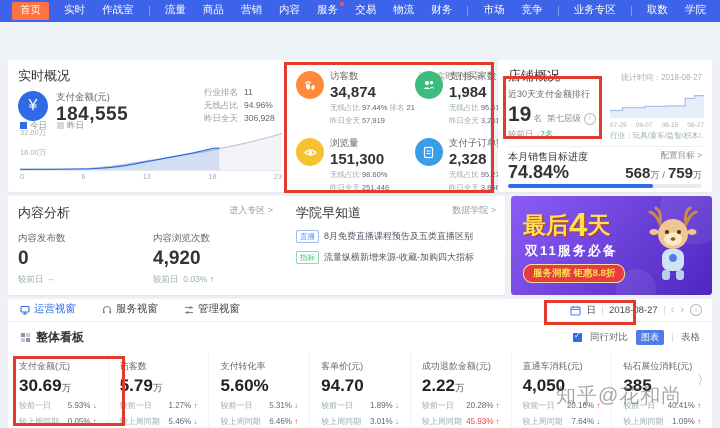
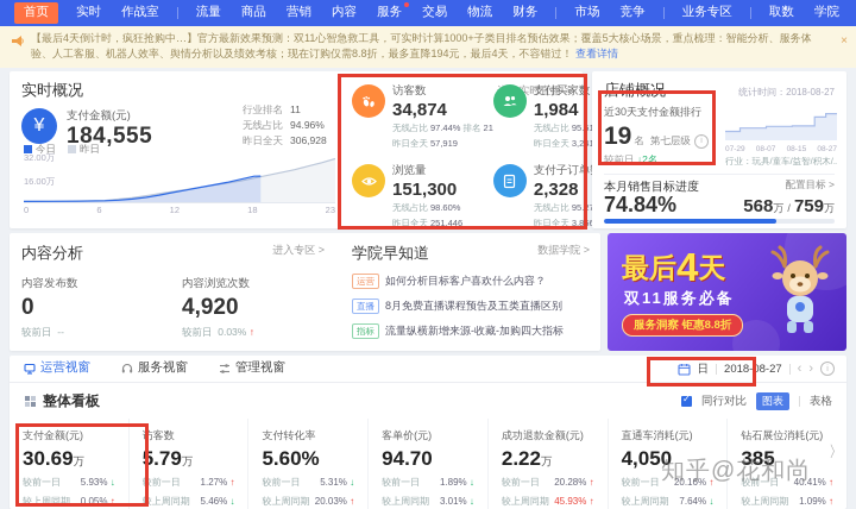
  首页
  实时
  作战室
  流量
  商品
  营销
  内容
  服务
  交易
  物流
  财务
  市场
  竞争
  业务专区
  取数
  学院
+ 【最后4天倒计时，疯狂抢购中…】官方最新效果预测：双11心智急救工具，可实时计算1000+子类目排名预估效果；覆盖5大核心场景，重点梳理：智能分析、服务体验、人工客服、机器人效率、舆情分析以及绩效考核；现在订购仅需8.8折，最多直降194元，最后4天，不容错过！ 查看详情
+ ×
  实时概况
  实时直播 >
  ¥
  支付金额(元)
  184,555
  行业排名 11
  无线占比 94.96%
  昨日全天 306,928
  今日
  昨日
  32.00万
  16.00万
  0
  6
  12
  18
  23
  访客数
  34,874
  无线占比 97.44% 排名 21
  昨日全天 57,919
  支付买家数
  1,984
  昨日全天 3,24
  浏览量
  151,300
  无线占比 98.60%
  昨日全天 251,446
  支付子订单
  2,328
  无线占比 95.2
  昨日全天 3,86
  店铺概况
  统计时间：2018-08-27
  近30天支付金额排行
  19 名 第七层级
  较前日 ↓2名
  行业：玩具/童车/益智/积木/..
  本月销售目标进度
  配置目标 >
  74.84%
  568万 / 759万
  内容分析
  进入专区 >
  内容发布数
  0
  较前日 --
  内容浏览次数
  4,920
  较前日 0.03% ↑
  学院早知道
  数据学院 >
+ 运营
+ 如何分析目标客户喜欢什么内容？
  直播
  8月免费直播课程预告及五类直播区别
  指标
  流量纵横新增来源-收藏-加购四大指标
  最后4天
  双11服务必备
  服务洞察 钜惠8.8折
  运营视窗
  服务视窗
  管理视窗
  日
  2018-08-27
  ‹
  ›
  整体看板
  同行对比
  图表
  表格
  支付金额(元)
  30.69万
  较前一日
  5.93% ↓
  较上周同期
  0.05% ↑
  访客数
  5.79万
  较前一日
  1.27% ↑
  较上周同期
  5.46% ↓
  支付转化率
  5.60%
  较前一日
  5.31% ↓
  较上周同期
- 6.46% ↑
+ 20.03% ↑
  客单价(元)
  94.70
  较前一日
  1.89% ↓
  较上周同期
  3.01% ↓
  成功退款金额(元)
  2.22万
  较前一日
  20.28% ↑
  较上周同期
  45.93% ↑
  直通车消耗(元)
  4,050
  较前一日
  20.16% ↑
  较上周同期
  7.64% ↓
  钻石展位消耗(元)
  385
  较前一日
  40.41% ↑
  较上周同期
  1.09% ↑
  〉
  知乎@花和尚
